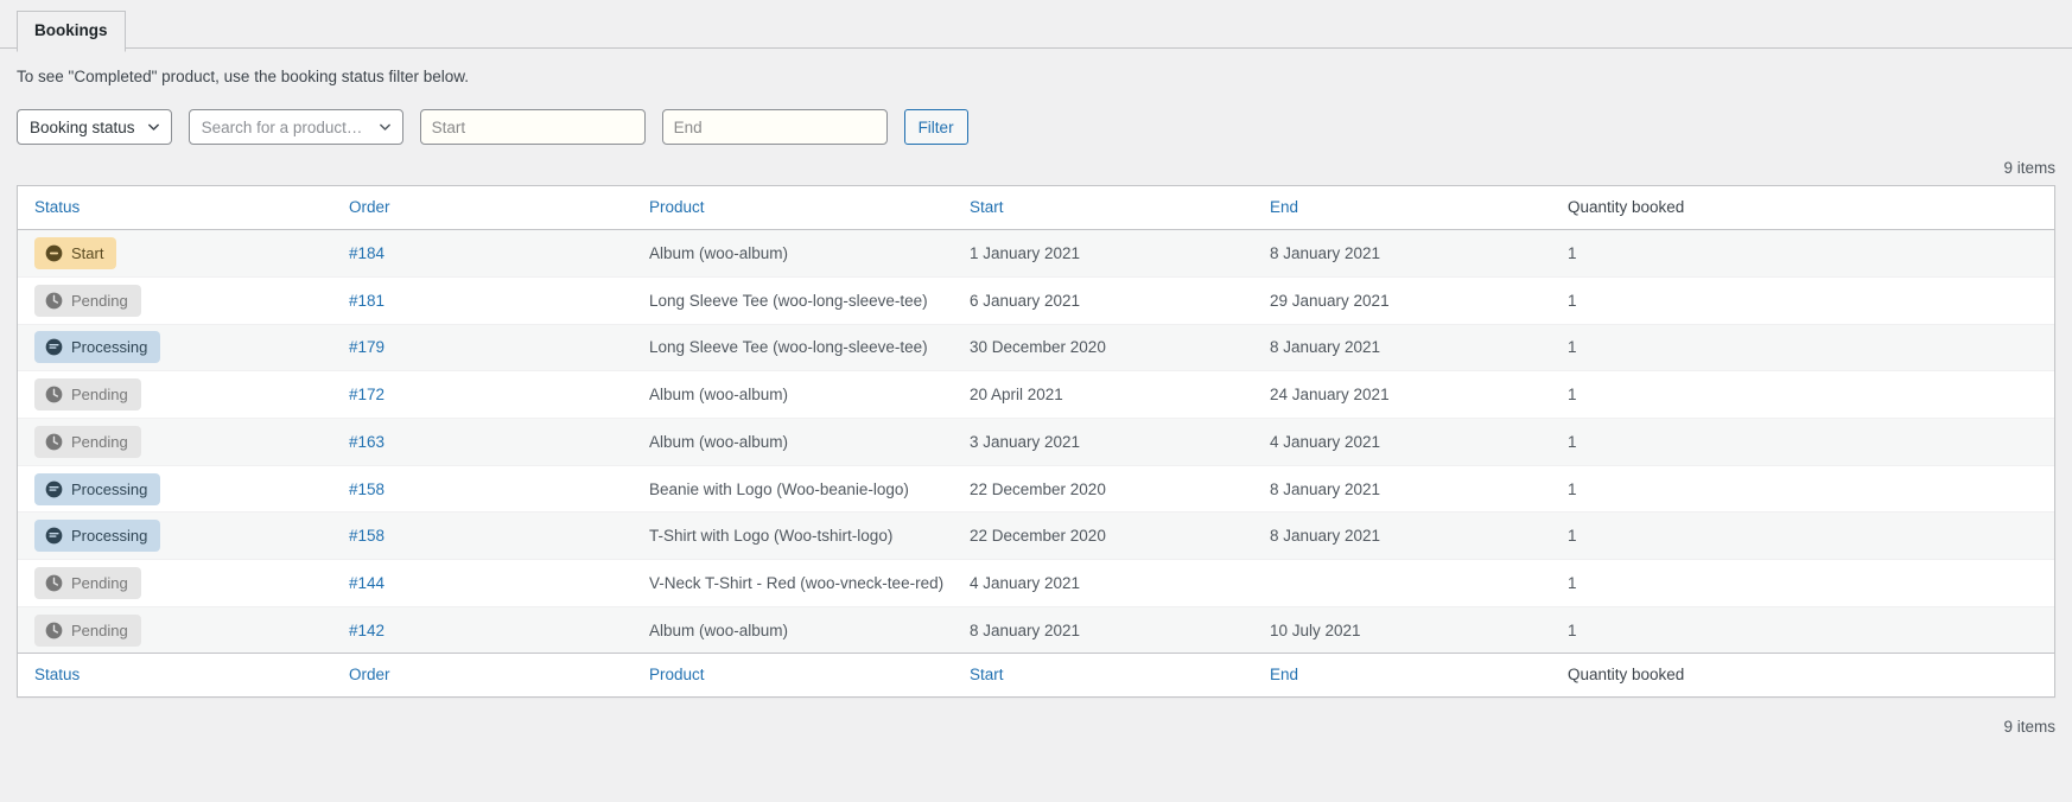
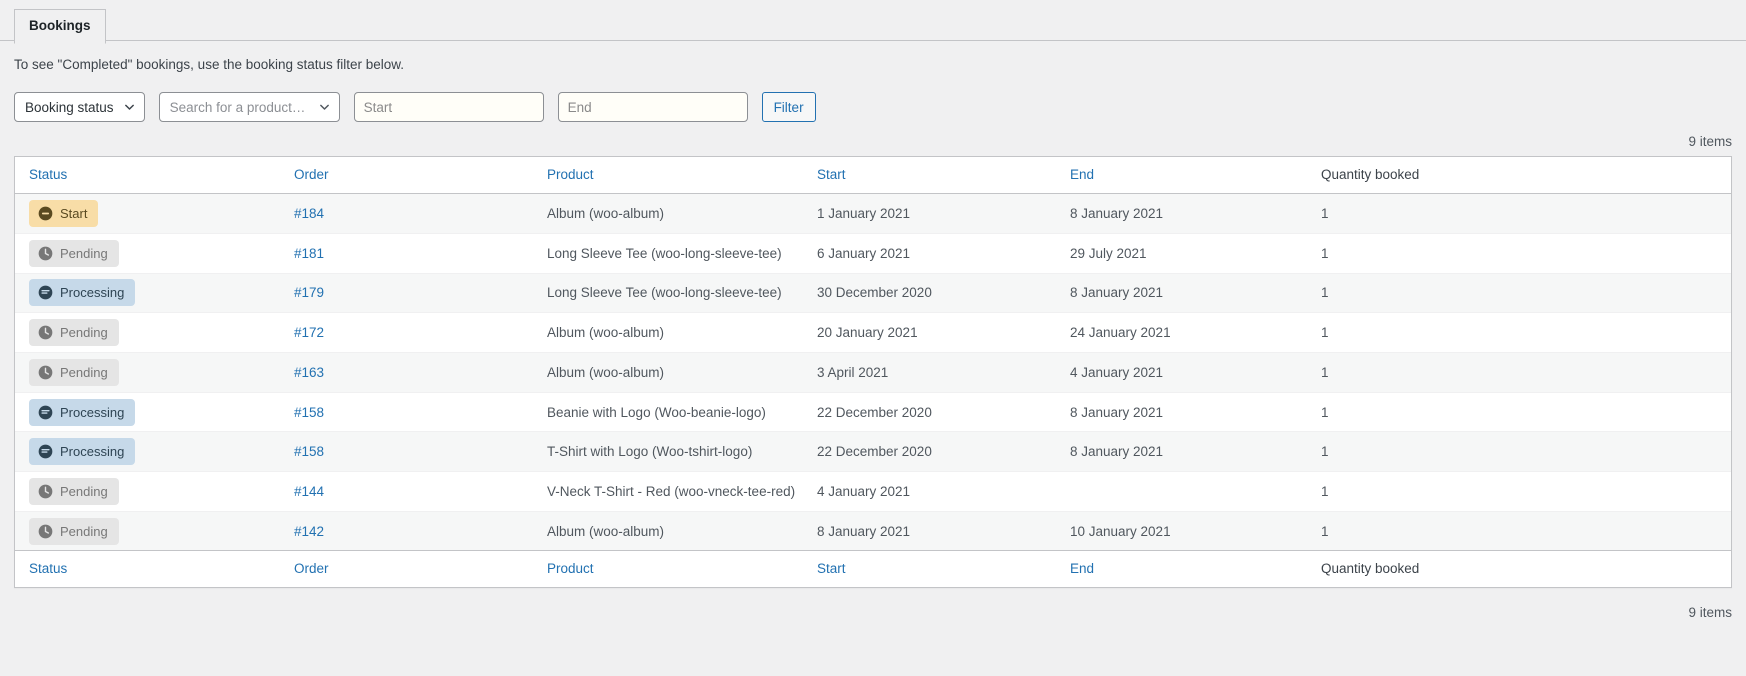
  Bookings
- To see "Completed" product, use the booking status filter below.
+ To see "Completed" bookings, use the booking status filter below.
  Booking status
  Search for a product…
  Start
  End
  Filter
  9 items
  Status	Order	Product	Start	End	Quantity booked
  Start	#184	Album (woo-album)	1 January 2021	8 January 2021	1
- Pending	#181	Long Sleeve Tee (woo-long-sleeve-tee)	6 January 2021	29 January 2021	1
+ Pending	#181	Long Sleeve Tee (woo-long-sleeve-tee)	6 January 2021	29 July 2021	1
  Processing	#179	Long Sleeve Tee (woo-long-sleeve-tee)	30 December 2020	8 January 2021	1
- Pending	#172	Album (woo-album)	20 April 2021	24 January 2021	1
+ Pending	#172	Album (woo-album)	20 January 2021	24 January 2021	1
- Pending	#163	Album (woo-album)	3 January 2021	4 January 2021	1
+ Pending	#163	Album (woo-album)	3 April 2021	4 January 2021	1
  Processing	#158	Beanie with Logo (Woo-beanie-logo)	22 December 2020	8 January 2021	1
  Processing	#158	T-Shirt with Logo (Woo-tshirt-logo)	22 December 2020	8 January 2021	1
  Pending	#144	V-Neck T-Shirt - Red (woo-vneck-tee-red)	4 January 2021		1
- Pending	#142	Album (woo-album)	8 January 2021	10 July 2021	1
+ Pending	#142	Album (woo-album)	8 January 2021	10 January 2021	1
  Status	Order	Product	Start	End	Quantity booked
  9 items
